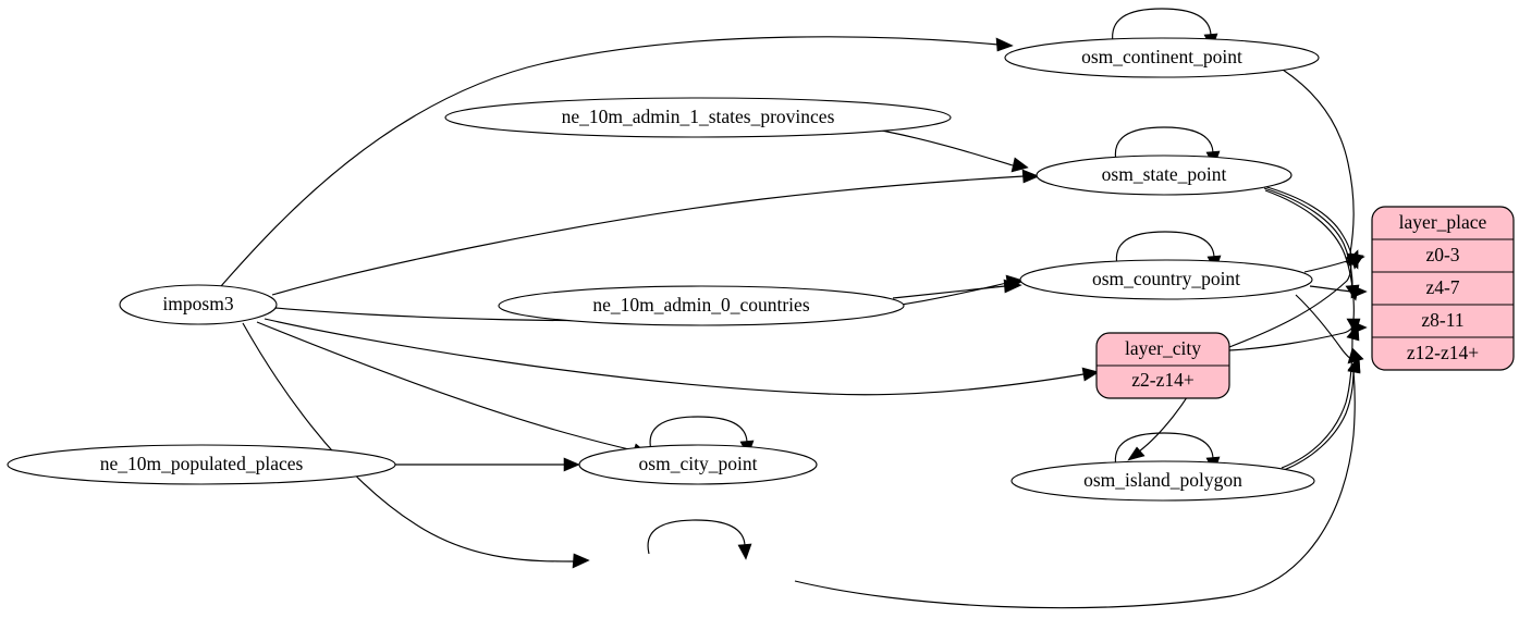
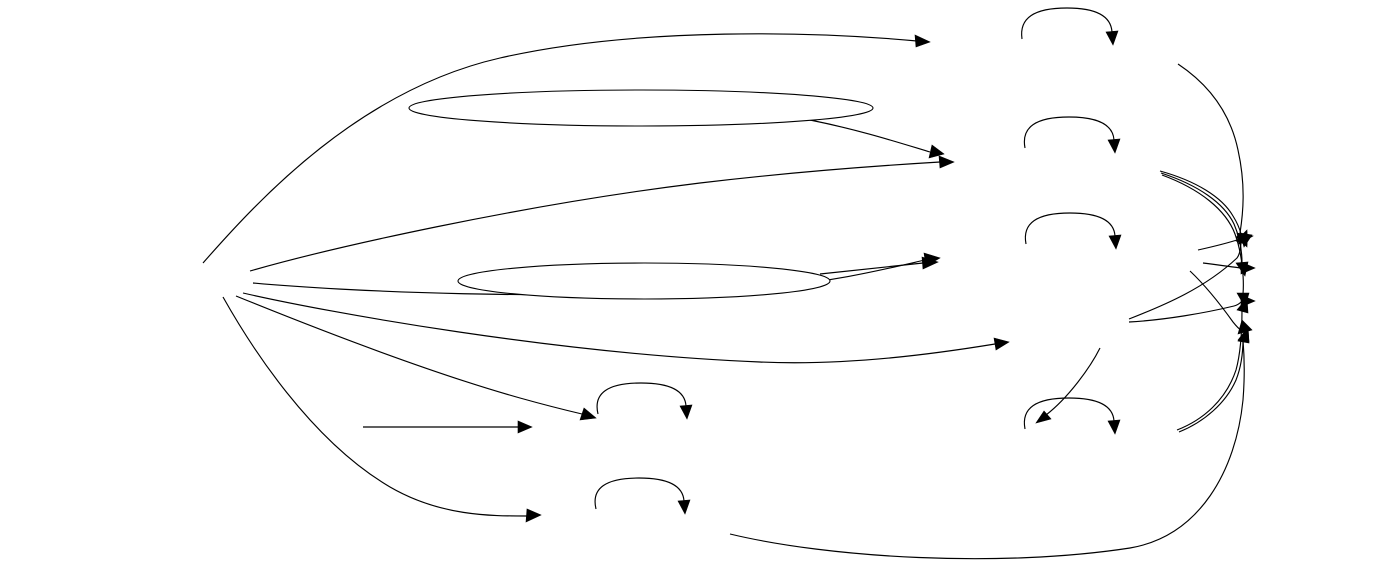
- imposm3
- ne_10m_admin_1_states_provinces
- ne_10m_admin_0_countries
- ne_10m_populated_places
- osm_continent_point
- osm_state_point
- osm_country_point
- osm_city_point
- osm_island_polygon
- layer_city
- z2-z14+
- layer_place
- z0-3
- z4-7
- z8-11
- z12-z14+
